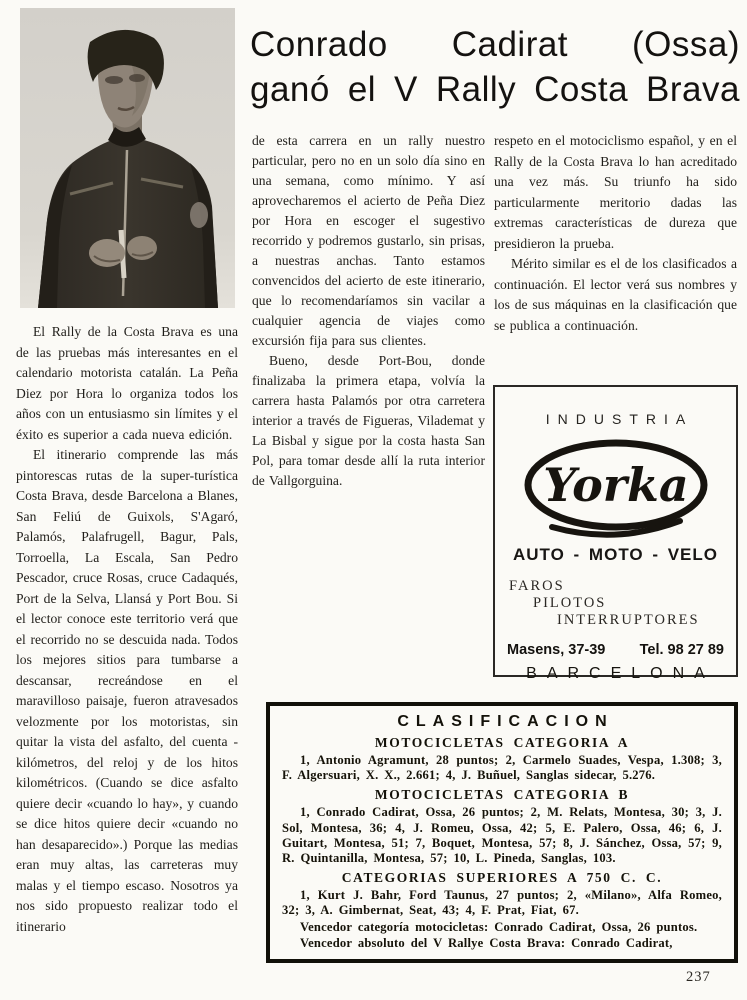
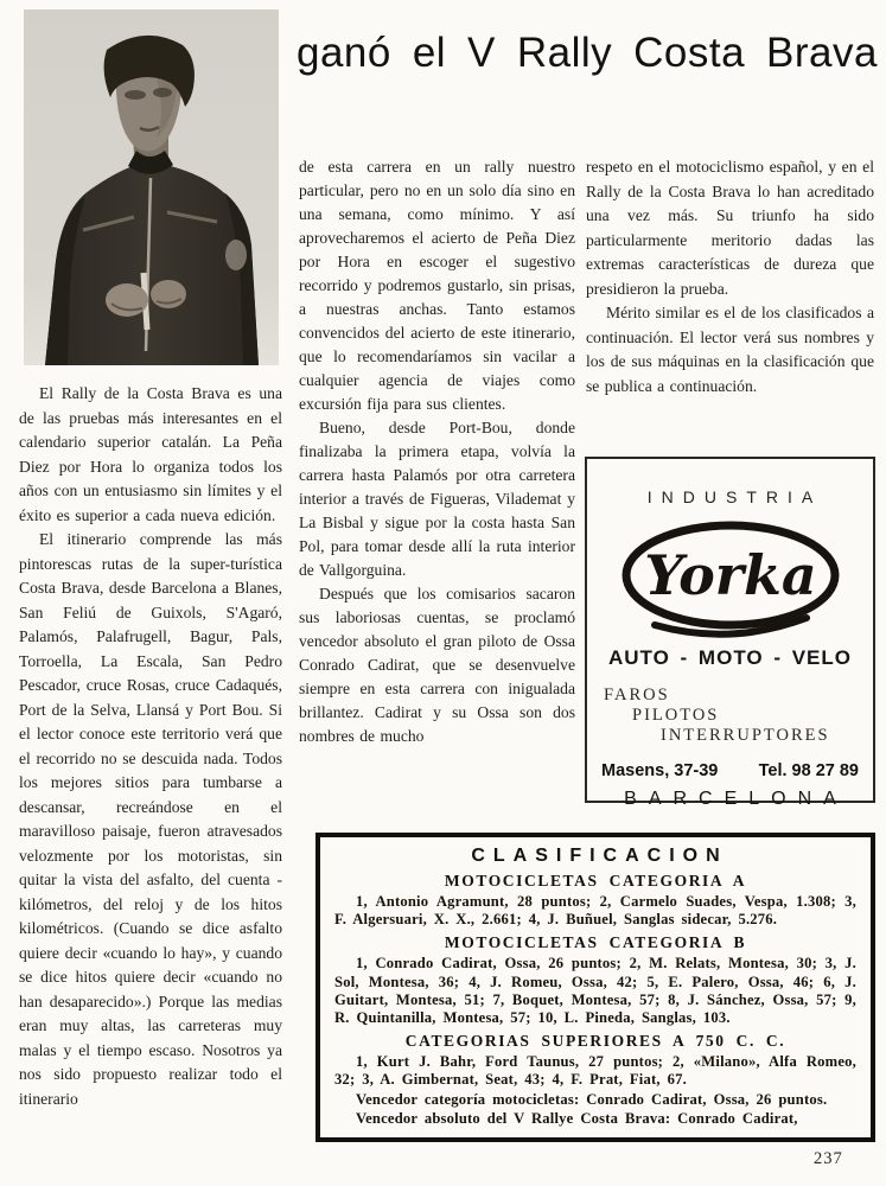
- Conrado Cadirat (Ossa)
  ganó el V Rally Costa Brava
- El Rally de la Costa Brava es una de las pruebas más interesantes en el calendario motorista catalán. La Peña Diez por Hora lo organiza todos los años con un entusiasmo sin límites y el éxito es superior a cada nueva edición.
+ El Rally de la Costa Brava es una de las pruebas más interesantes en el calendario superior catalán. La Peña Diez por Hora lo organiza todos los años con un entusiasmo sin límites y el éxito es superior a cada nueva edición.
  El itinerario comprende las más pintorescas rutas de la super-turística Costa Brava, desde Barcelona a Blanes, San Feliú de Guixols, S'Agaró, Palamós, Palafrugell, Bagur, Pals, Torroella, La Escala, San Pedro Pescador, cruce Rosas, cruce Cadaqués, Port de la Selva, Llansá y Port Bou. Si el lector conoce este territorio verá que el recorrido no se descuida nada. Todos los mejores sitios para tumbarse a descansar, recreándose en el maravilloso paisaje, fueron atravesados velozmente por los motoristas, sin quitar la vista del asfalto, del cuenta - kilómetros, del reloj y de los hitos kilométricos. (Cuando se dice asfalto quiere decir «cuando lo hay», y cuando se dice hitos quiere decir «cuando no han desaparecido».) Porque las medias eran muy altas, las carreteras muy malas y el tiempo escaso. Nosotros ya nos sido propuesto realizar todo el itinerario
  de esta carrera en un rally nuestro particular, pero no en un solo día sino en una semana, como mínimo. Y así aprovecharemos el acierto de Peña Diez por Hora en escoger el sugestivo recorrido y podremos gustarlo, sin prisas, a nuestras anchas. Tanto estamos convencidos del acierto de este itinerario, que lo recomendaríamos sin vacilar a cualquier agencia de viajes como excursión fija para sus clientes.
  Bueno, desde Port-Bou, donde finalizaba la primera etapa, volvía la carrera hasta Palamós por otra carretera interior a través de Figueras, Vilademat y La Bisbal y sigue por la costa hasta San Pol, para tomar desde allí la ruta interior de Vallgorguina.
+ Después que los comisarios sacaron sus laboriosas cuentas, se proclamó vencedor absoluto el gran piloto de Ossa Conrado Cadirat, que se desenvuelve siempre en esta carrera con inigualada brillantez. Cadirat y su Ossa son dos nombres de mucho
  respeto en el motociclismo español, y en el Rally de la Costa Brava lo han acreditado una vez más. Su triunfo ha sido particularmente meritorio dadas las extremas características de dureza que presidieron la prueba.
  Mérito similar es el de los clasificados a continuación. El lector verá sus nombres y los de sus máquinas en la clasificación que se publica a continuación.
  INDUSTRIA
  Yorka
  AUTO - MOTO - VELO
  FAROS
  PILOTOS
  INTERRUPTORES
  Masens, 37-39
  Tel. 98 27 89
  BARCELONA
  CLASIFICACION
  MOTOCICLETAS CATEGORIA A
  1, Antonio Agramunt, 28 puntos; 2, Carmelo Suades, Vespa, 1.308; 3, F. Algersuari, X. X., 2.661; 4, J. Buñuel, Sanglas sidecar, 5.276.
  MOTOCICLETAS CATEGORIA B
  1, Conrado Cadirat, Ossa, 26 puntos; 2, M. Relats, Montesa, 30; 3, J. Sol, Montesa, 36; 4, J. Romeu, Ossa, 42; 5, E. Palero, Ossa, 46; 6, J. Guitart, Montesa, 51; 7, Boquet, Montesa, 57; 8, J. Sánchez, Ossa, 57; 9, R. Quintanilla, Montesa, 57; 10, L. Pineda, Sanglas, 103.
  CATEGORIAS SUPERIORES A 750 C. C.
  1, Kurt J. Bahr, Ford Taunus, 27 puntos; 2, «Milano», Alfa Romeo, 32; 3, A. Gimbernat, Seat, 43; 4, F. Prat, Fiat, 67.
  Vencedor categoría motocicletas: Conrado Cadirat, Ossa, 26 puntos.
  Vencedor absoluto del V Rallye Costa Brava: Conrado Cadirat,
  237
